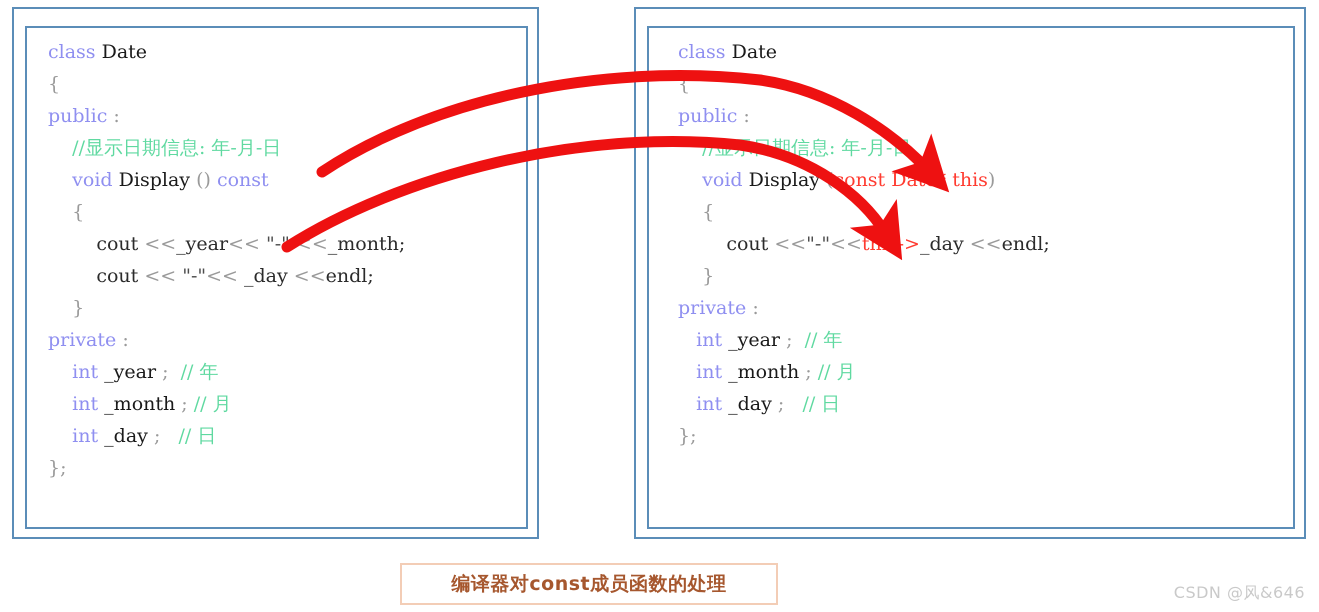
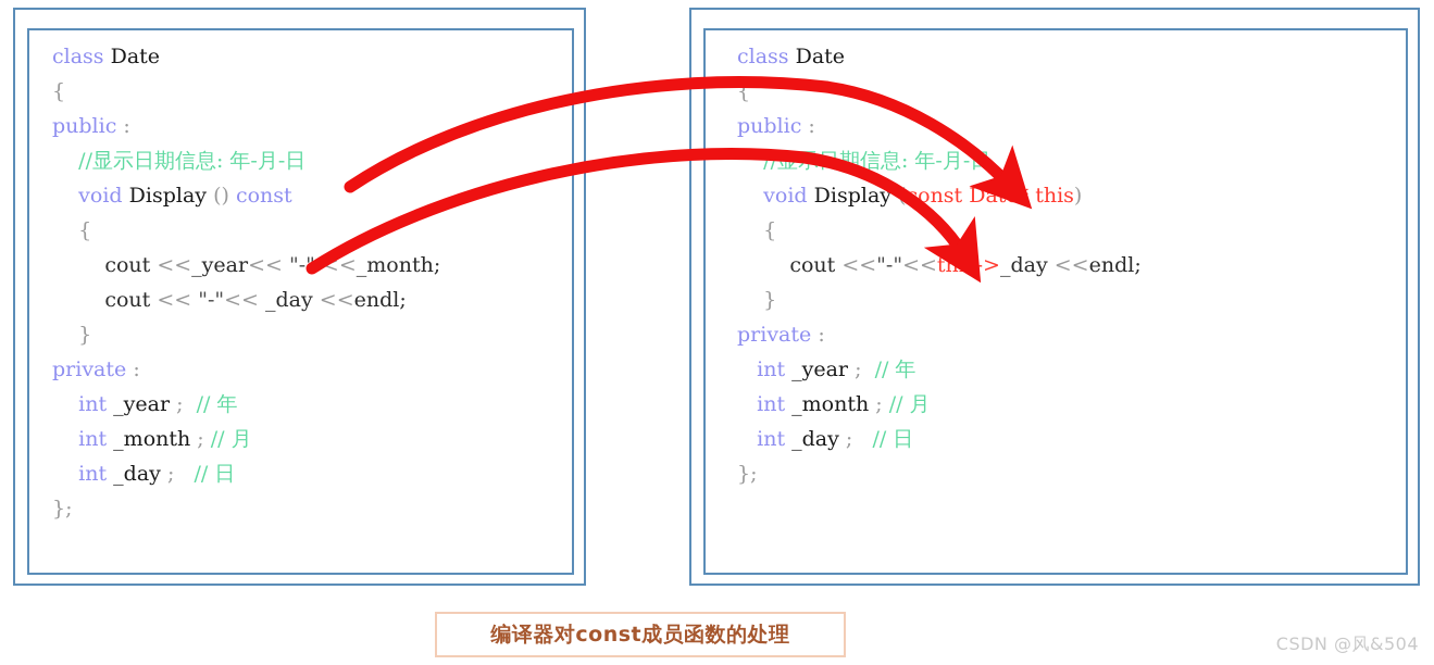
  class Date
  {
  public :
  //显示日期信息: 年-月-日
  void Display () const
  {
  cout <<_year<< "- <<_month;
  cout << "-"<< _day <<endl;
  }
  private :
  int _year ; // 年
  int _month ; // 月
  int _day ; // 日
  };
  class Date
  {
  public :
  void Display onst Date* this)
  {
  cout <<"-"<<this->_day <<endl;
  }
  private :
  int _year ; // 年
  int _month ; // 月
  int _day ; // 日
  };
  编译器对const成员函数的处理
- CSDN @风&646
+ CSDN @风&504
